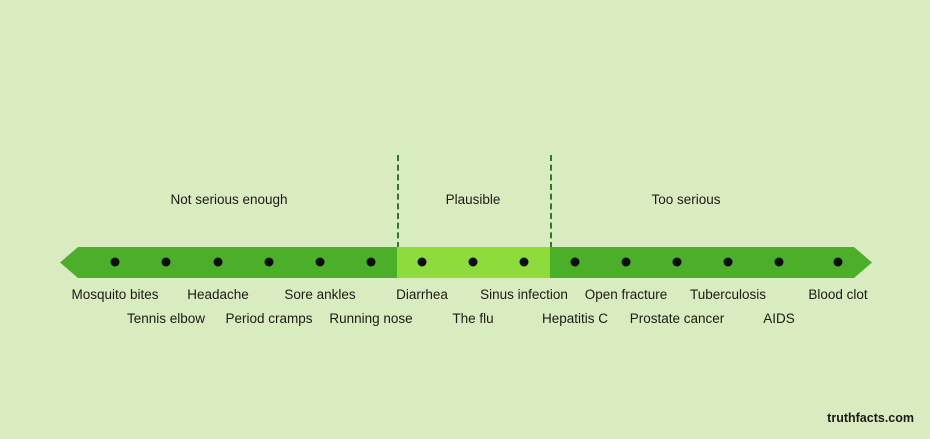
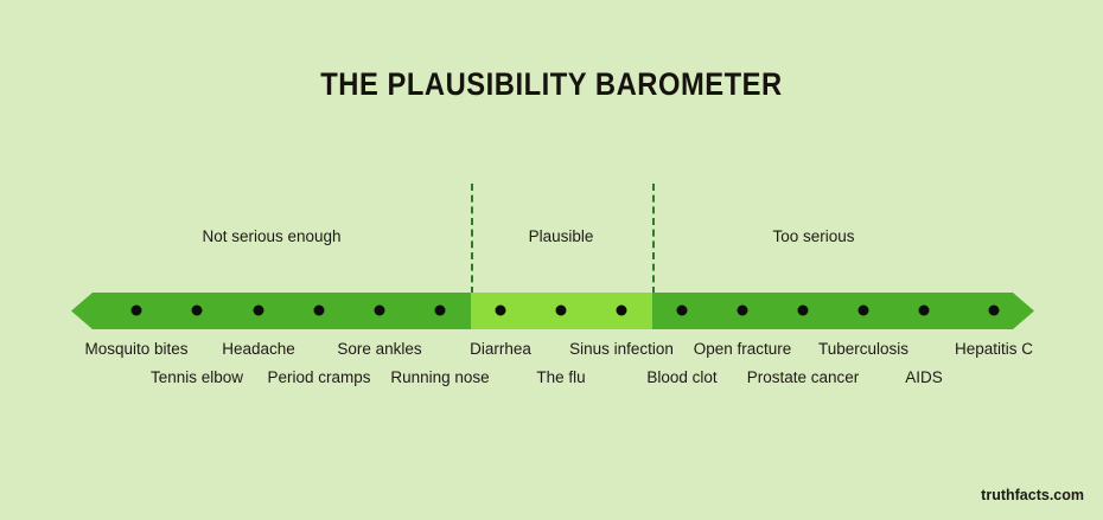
+ THE PLAUSIBILITY BAROMETER
  Not serious enough
  Plausible
  Too serious
  Mosquito bites
  Tennis elbow
  Headache
  Period cramps
  Sore ankles
  Running nose
  Diarrhea
  The flu
  Sinus infection
- Hepatitis C
+ Blood clot
  Open fracture
  Prostate cancer
  Tuberculosis
  AIDS
- Blood clot
+ Hepatitis C
  truthfacts.com
